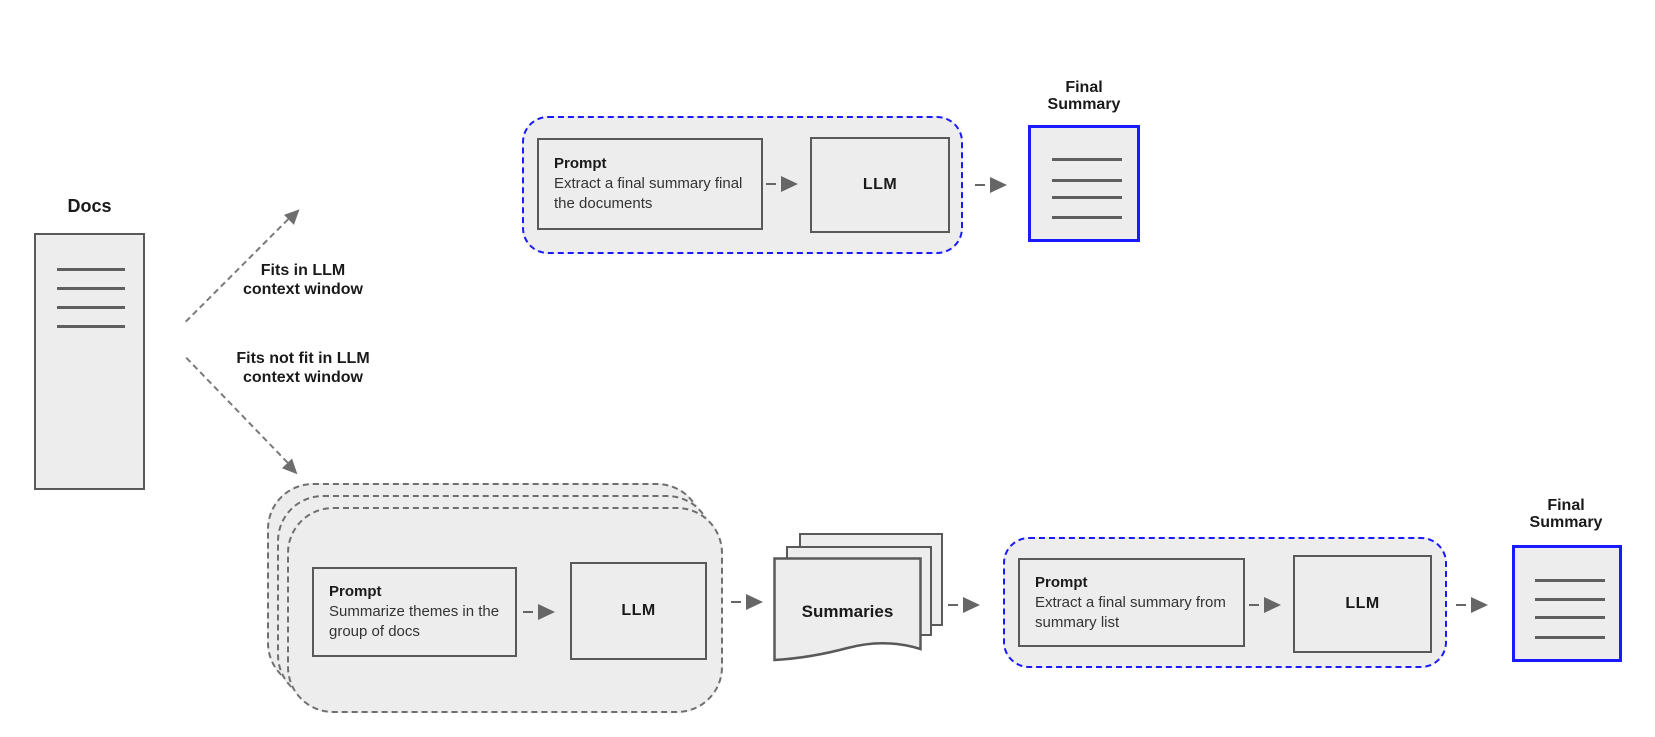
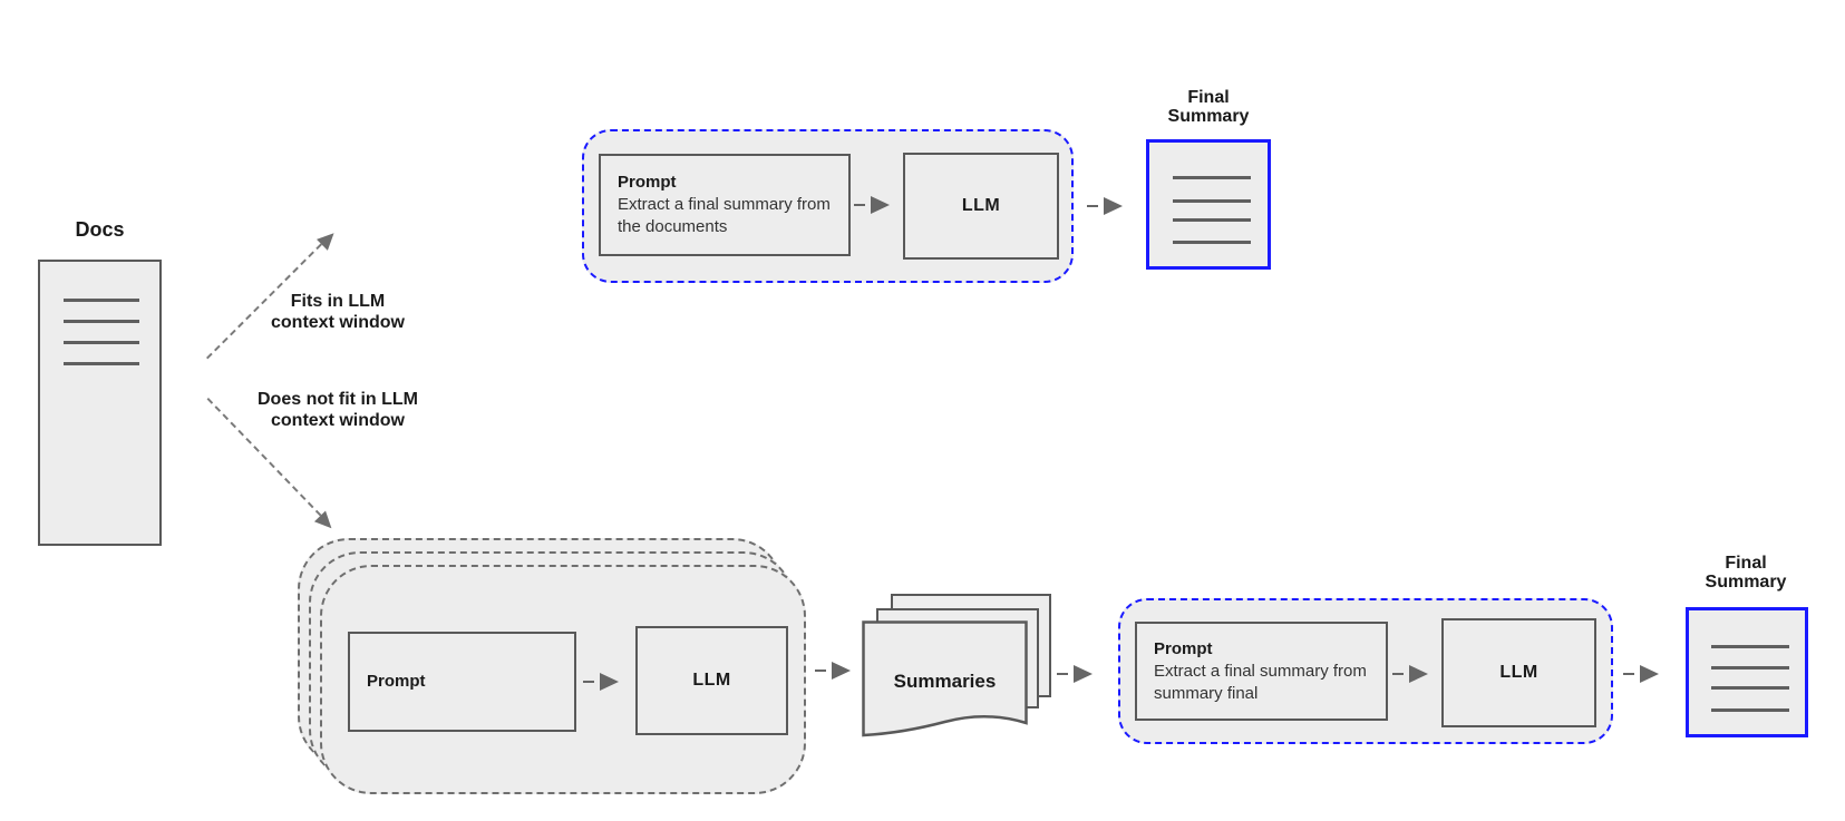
  Docs
  Fits in LLM
  context window
- Fits not fit in LLM
+ Does not fit in LLM
  context window
  Prompt
- Extract a final summary final the documents
+ Extract a final summary from the documents
  LLM
  Final
  Summary
  Prompt
- Summarize themes in the group of docs
  LLM
  Summaries
  Prompt
- Extract a final summary from summary list
+ Extract a final summary from summary final
  LLM
  Final
  Summary
